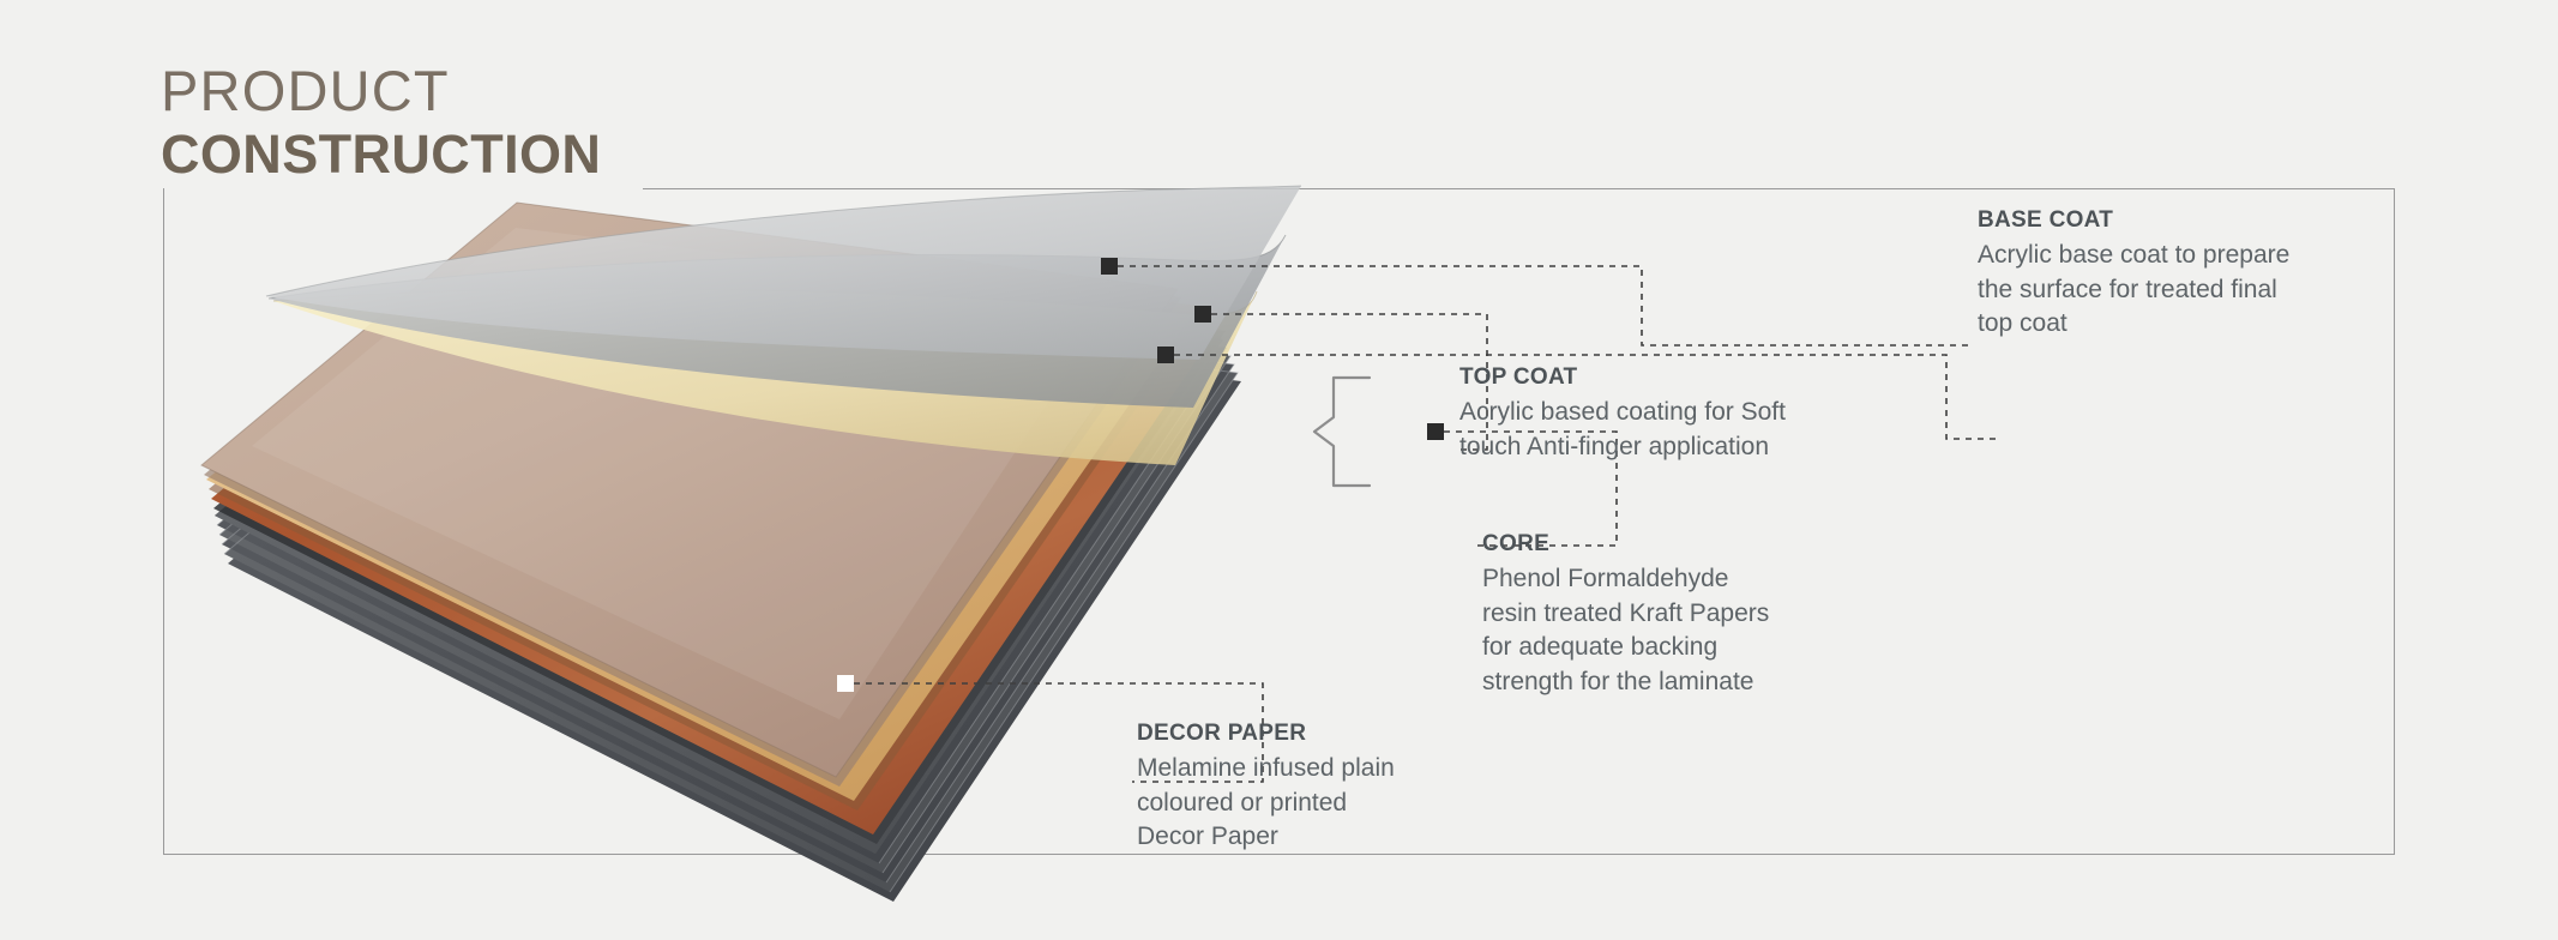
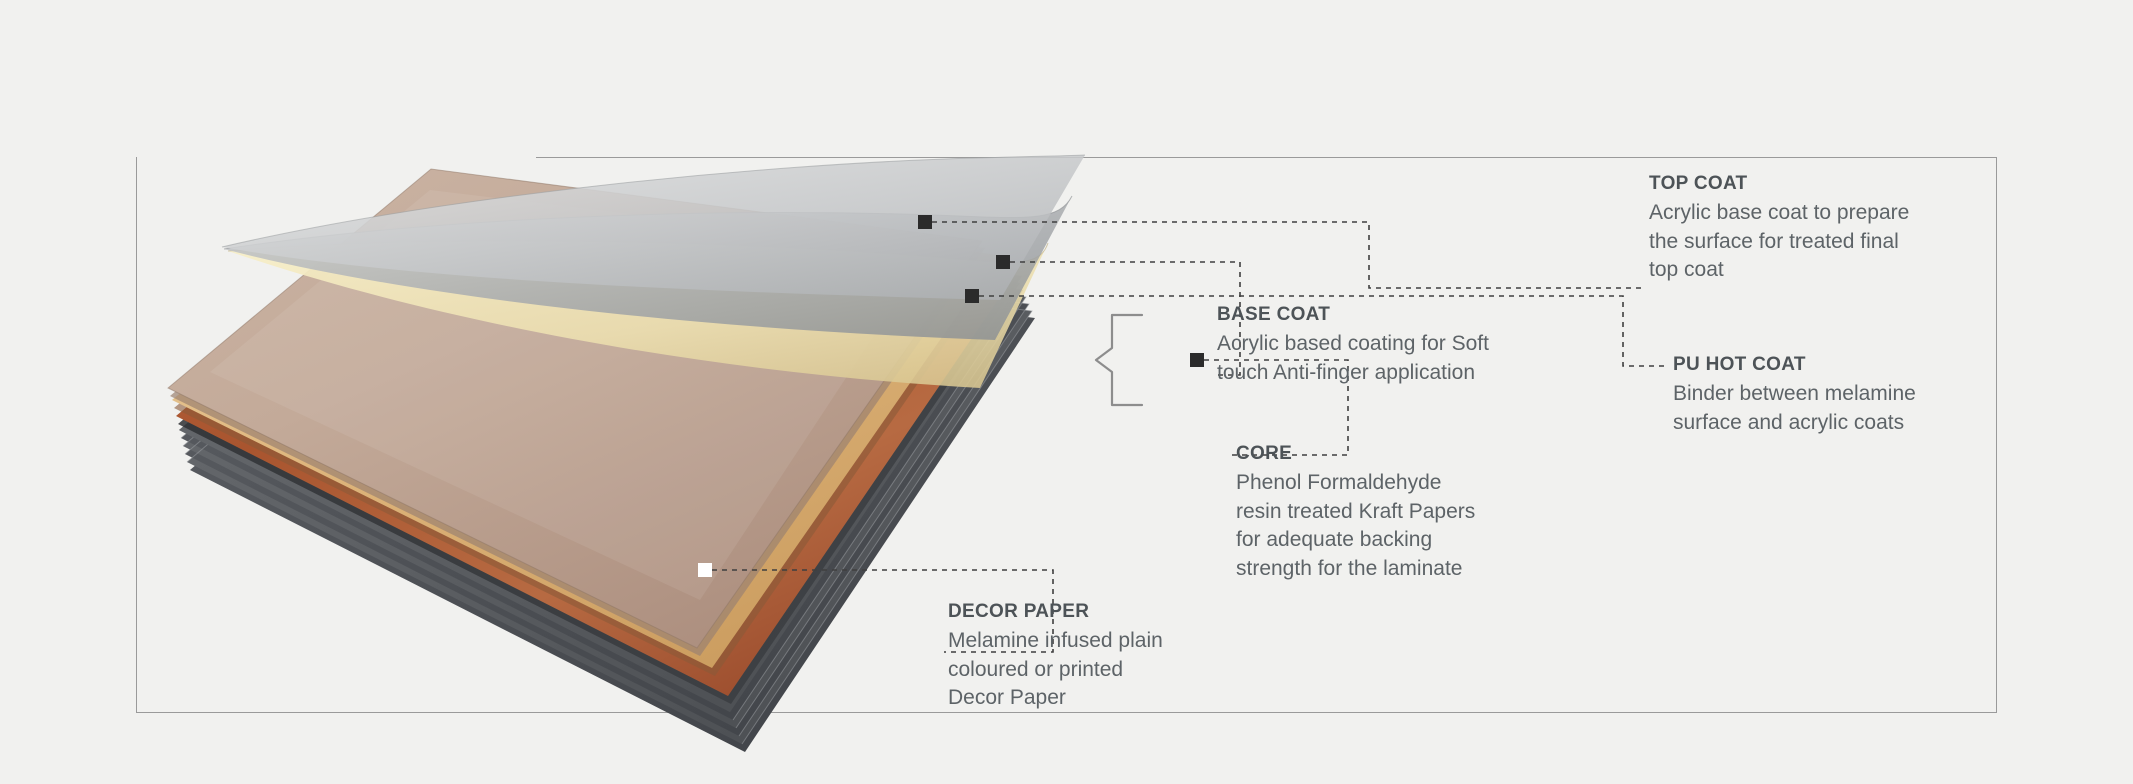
- PRODUCT
- CONSTRUCTION
- BASE COAT
+ TOP COAT
  Acrylic base coat to prepare
  the surface for treated final
  top coat
+ PU HOT COAT
+ Binder between melamine
+ surface and acrylic coats
- TOP COAT
+ BASE COAT
  Acrylic based coating for Soft
  touch Anti-finger application
  CORE
  Phenol Formaldehyde
  resin treated Kraft Papers
  for adequate backing
  strength for the laminate
  DECOR PAPER
  Melamine infused plain
  coloured or printed
  Decor Paper
